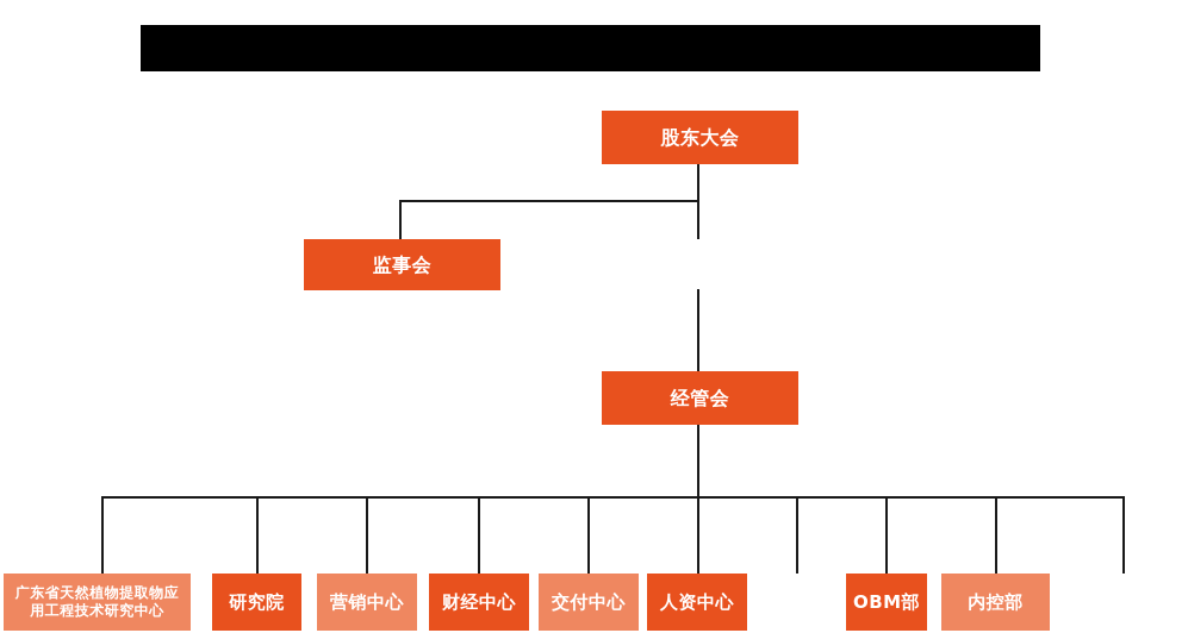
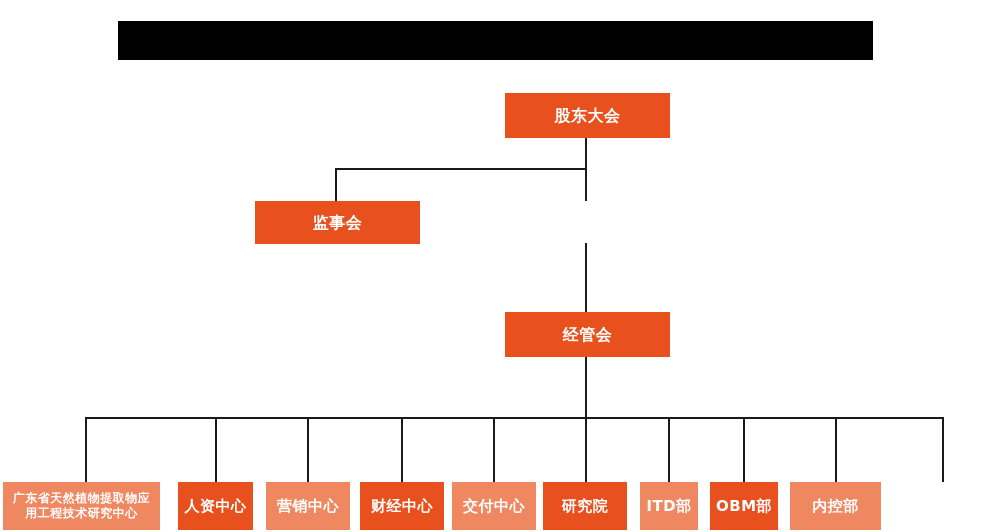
  股东大会
  监事会
  经管会
  广东省天然植物提取物应
  用工程技术研究中心
- 研究院
+ 人资中心
  营销中心
  财经中心
  交付中心
- 人资中心
+ 研究院
+ ITD部
  OBM部
  内控部
